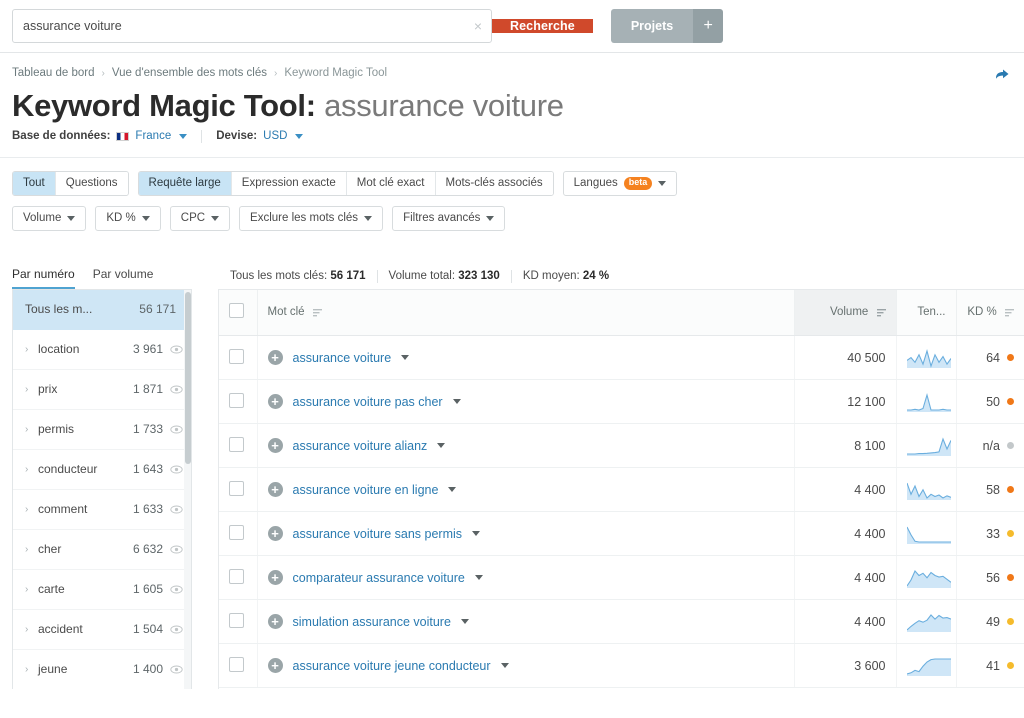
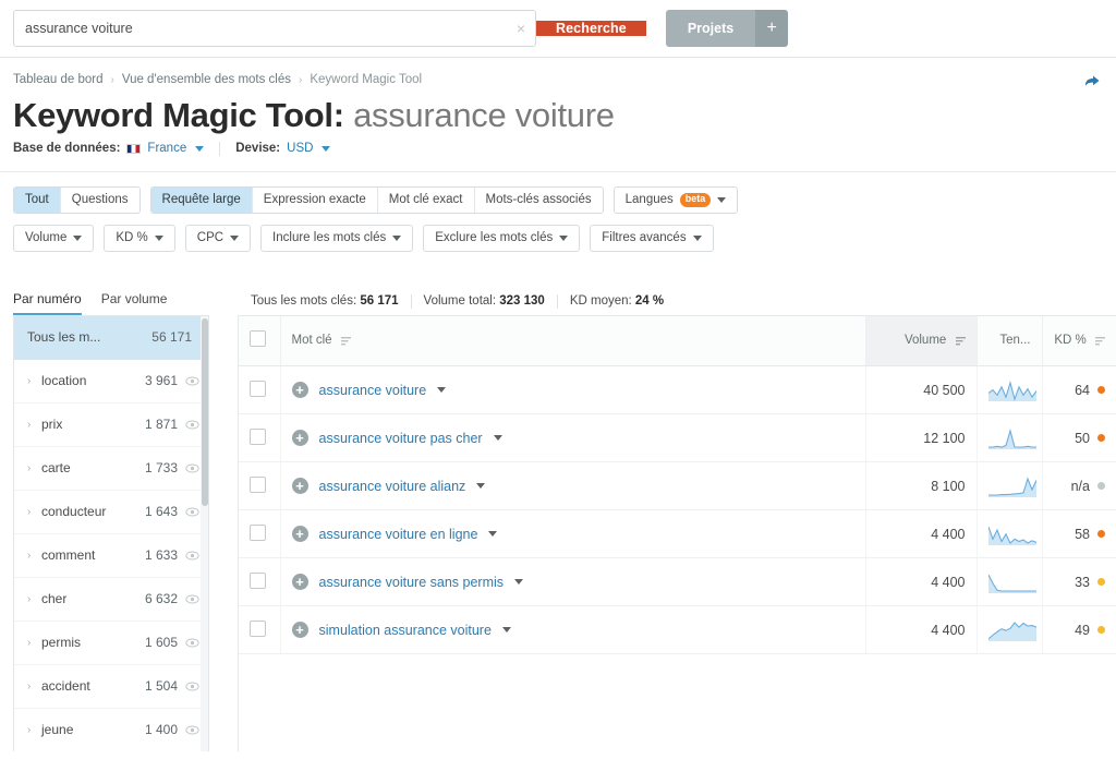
  assurance voiture
  ×
  Recherche
  Projets
  +
  Tableau de bord
  ›
  Vue d'ensemble des mots clés
  ›
  Keyword Magic Tool
  Keyword Magic Tool: assurance voiture
  Base de données:
  France
  Devise:
  USD
  Tout
  Questions
  Requête large
  Expression exacte
  Mot clé exact
  Mots-clés associés
  Langues
  beta
  Volume
  KD %
  CPC
+ Inclure les mots clés
  Exclure les mots clés
  Filtres avancés
  Par numéro
  Par volume
  Tous les mots clés:
  56 171
  Volume total:
  323 130
  KD moyen:
  24 %
  Tous les m...
  56 171
  ›
  location
  3 961
  ›
  prix
  1 871
  ›
- permis
+ carte
  1 733
  ›
  conducteur
  1 643
  ›
  comment
  1 633
  ›
  cher
  6 632
  ›
- carte
+ permis
  1 605
  ›
  accident
  1 504
  ›
  jeune
  1 400
  	Mot clé	Volume	Ten...	KD %
  	+ assurance voiture	40 500		64
  	+ assurance voiture pas cher	12 100		50
  	+ assurance voiture alianz	8 100		n/a
  	+ assurance voiture en ligne	4 400		58
  	+ assurance voiture sans permis	4 400		33
- 	+ comparateur assurance voiture	4 400		56
  	+ simulation assurance voiture	4 400		49
- 	+ assurance voiture jeune conducteur	3 600		41
